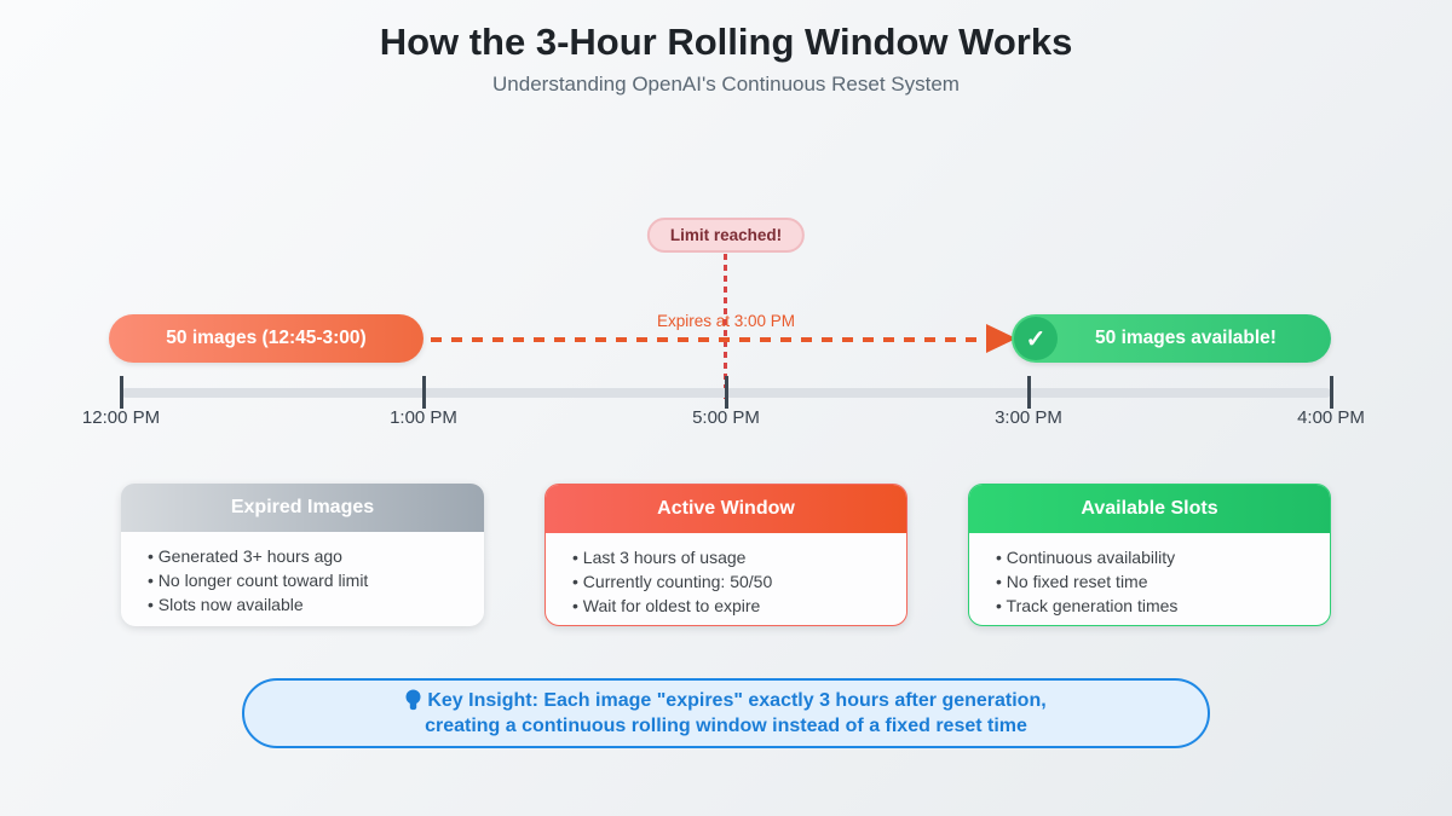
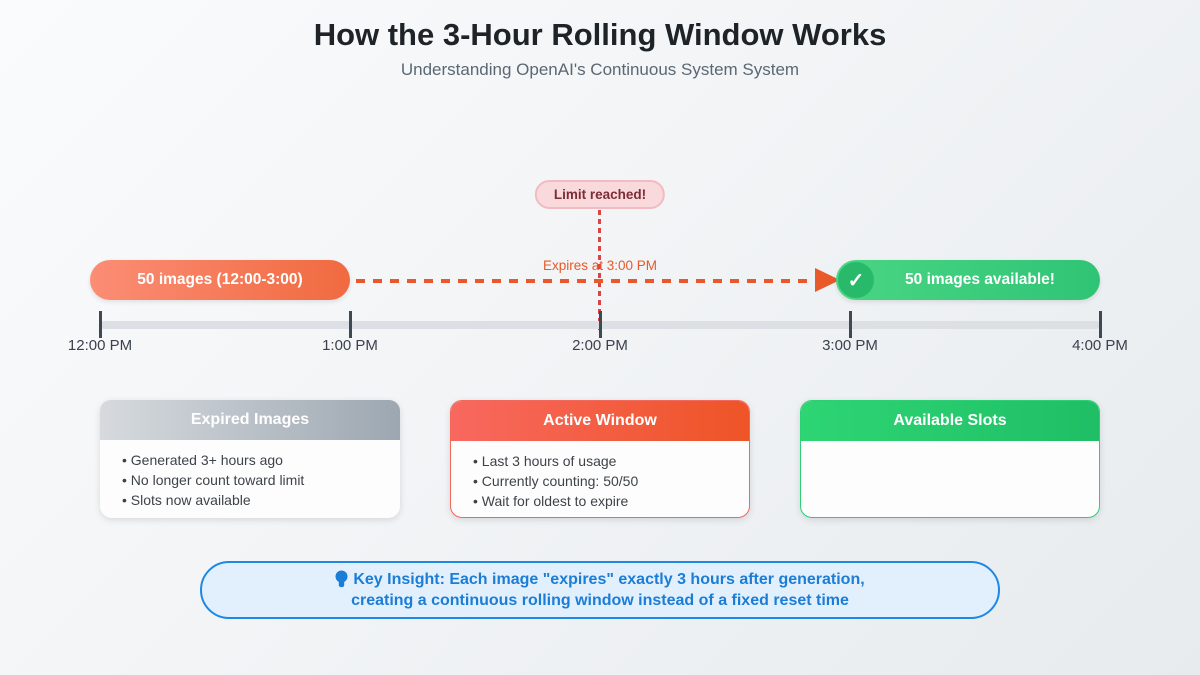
  How the 3-Hour Rolling Window Works
- Understanding OpenAI's Continuous Reset System
+ Understanding OpenAI's Continuous System System
  Limit reached!
  Expires at 3:00 PM
- 50 images (12:45-3:00)
+ 50 images (12:00-3:00)
  ✓
  50 images available!
  12:00 PM
  1:00 PM
- 5:00 PM
+ 2:00 PM
  3:00 PM
  4:00 PM
  Expired Images
  Generated 3+ hours ago
  No longer count toward limit
  Slots now available
  Active Window
  Last 3 hours of usage
  Currently counting: 50/50
  Wait for oldest to expire
  Available Slots
- Continuous availability
- No fixed reset time
- Track generation times
  Key Insight: Each image "expires" exactly 3 hours after generation,
  creating a continuous rolling window instead of a fixed reset time
